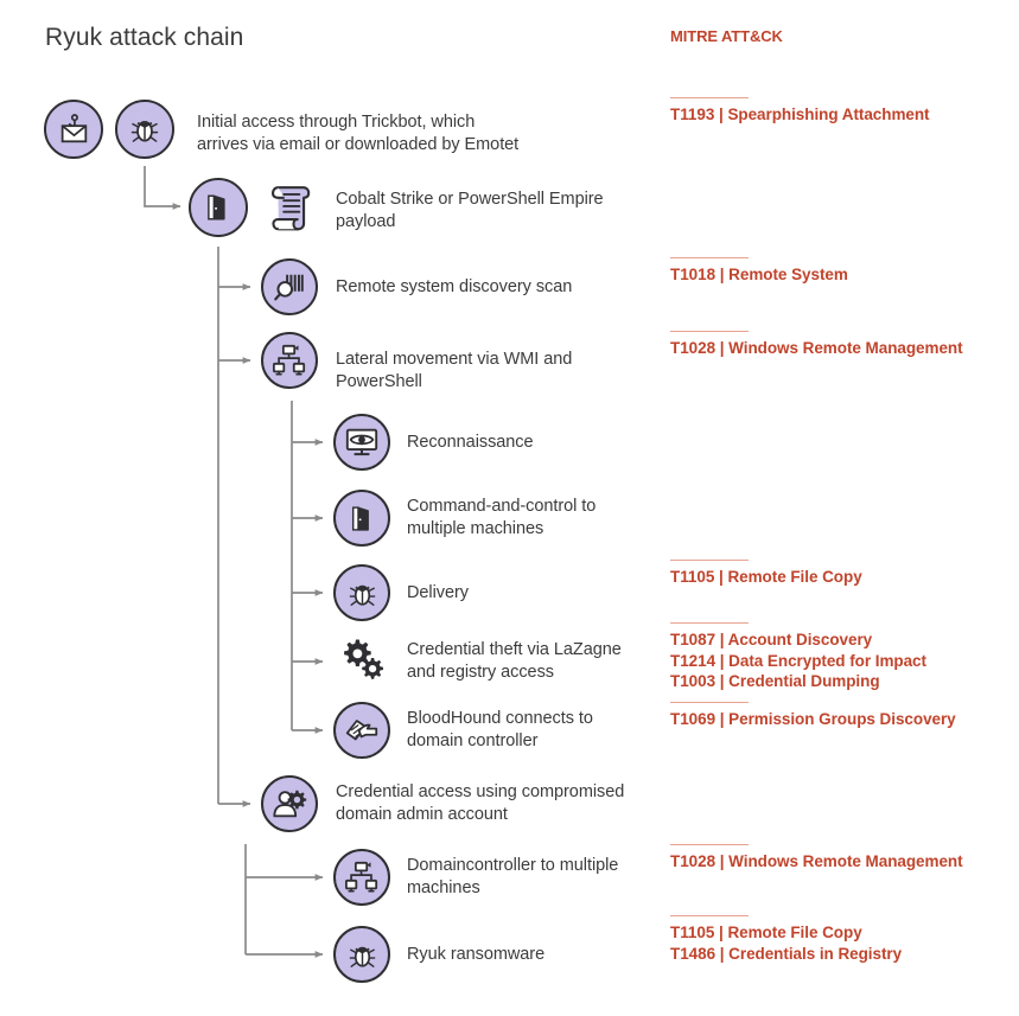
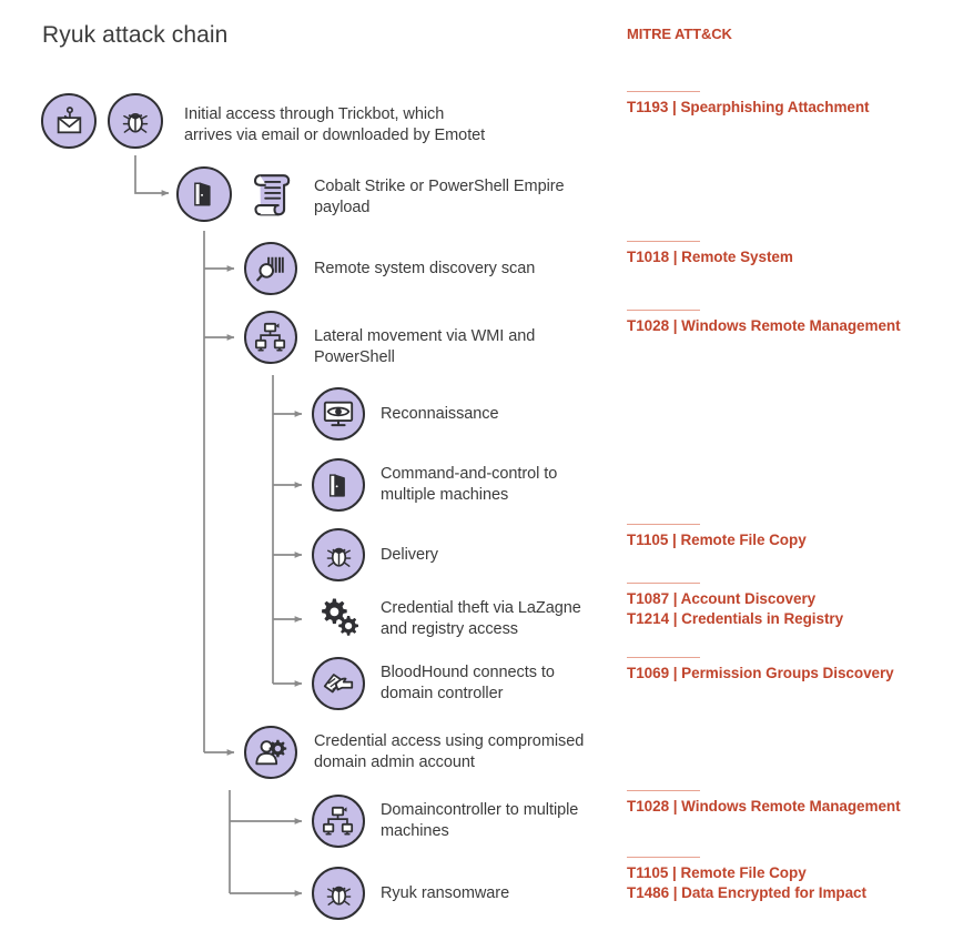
  Ryuk attack chain
  MITRE ATT&CK
  Initial access through Trickbot, which
  arrives via email or downloaded by Emotet
  Cobalt Strike or PowerShell Empire
  payload
  Remote system discovery scan
  Lateral movement via WMI and
  PowerShell
  Reconnaissance
  Command-and-control to
  multiple machines
  Delivery
  Credential theft via LaZagne
  and registry access
  BloodHound connects to
  domain controller
  Credential access using compromised
  domain admin account
  Domaincontroller to multiple
  machines
  Ryuk ransomware
  T1193 | Spearphishing Attachment
  T1018 | Remote System
  T1028 | Windows Remote Management
  T1105 | Remote File Copy
  T1087 | Account Discovery
- T1214 | Data Encrypted for Impact
+ T1214 | Credentials in Registry
- T1003 | Credential Dumping
  T1069 | Permission Groups Discovery
  T1028 | Windows Remote Management
  T1105 | Remote File Copy
- T1486 | Credentials in Registry
+ T1486 | Data Encrypted for Impact
